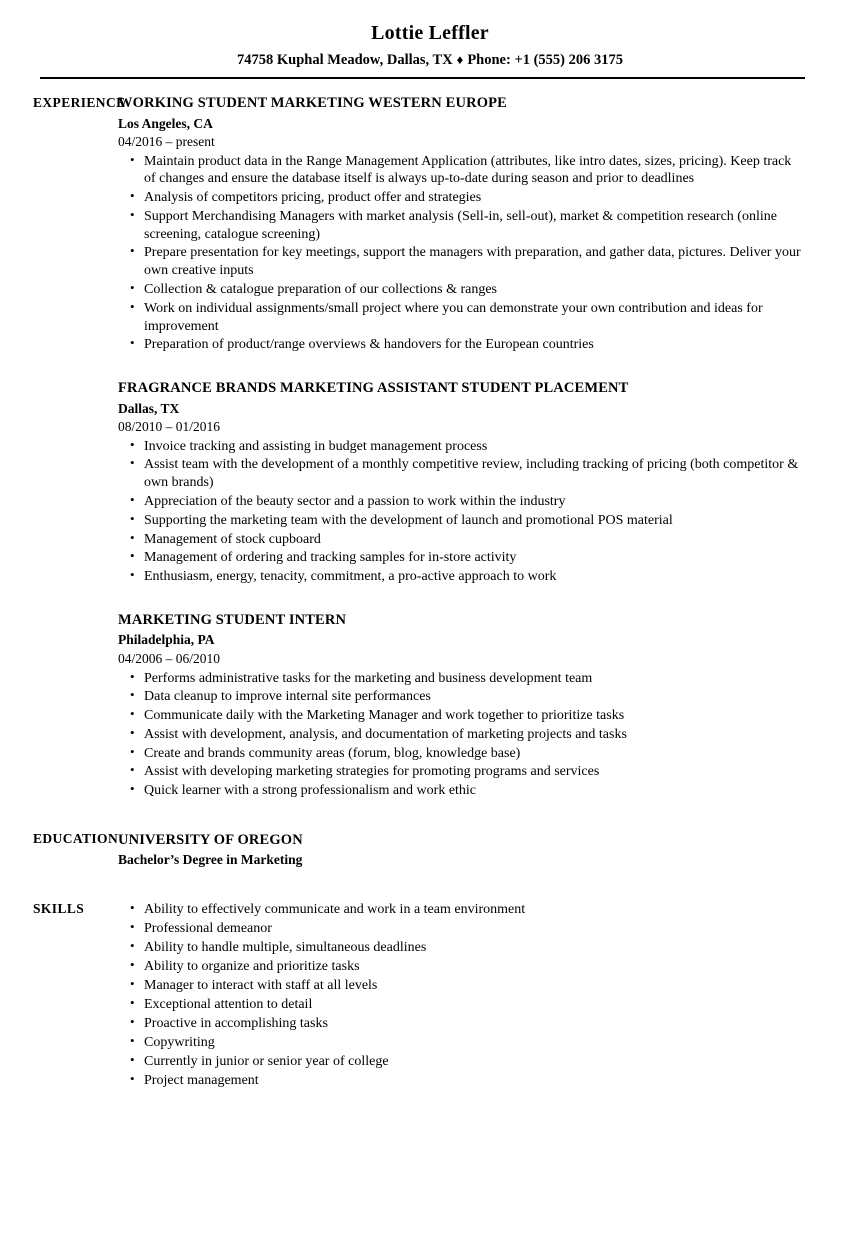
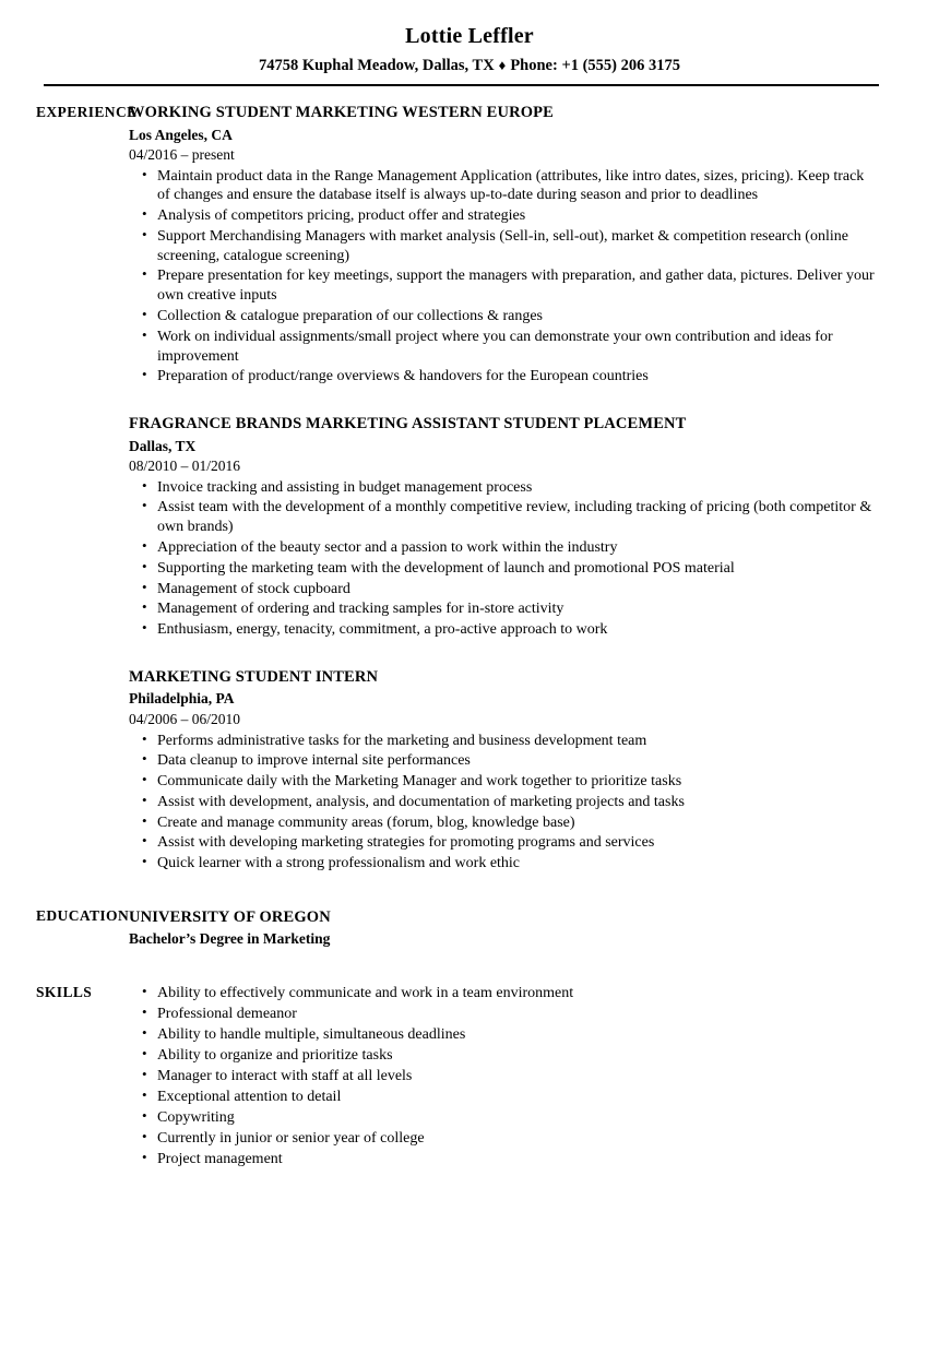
  Lottie Leffler
  74758 Kuphal Meadow, Dallas, TX ♦ Phone: +1 (555) 206 3175
  EXPERIENCE
  WORKING STUDENT MARKETING WESTERN EUROPE
  Los Angeles, CA
  04/2016 – present
  Maintain product data in the Range Management Application (attributes, like intro dates, sizes, pricing). Keep track of changes and ensure the database itself is always up-to-date during season and prior to deadlines
  Analysis of competitors pricing, product offer and strategies
  Support Merchandising Managers with market analysis (Sell-in, sell-out), market & competition research (online screening, catalogue screening)
  Prepare presentation for key meetings, support the managers with preparation, and gather data, pictures. Deliver your own creative inputs
  Collection & catalogue preparation of our collections & ranges
  Work on individual assignments/small project where you can demonstrate your own contribution and ideas for improvement
  Preparation of product/range overviews & handovers for the European countries
  FRAGRANCE BRANDS MARKETING ASSISTANT STUDENT PLACEMENT
  Dallas, TX
  08/2010 – 01/2016
  Invoice tracking and assisting in budget management process
  Assist team with the development of a monthly competitive review, including tracking of pricing (both competitor & own brands)
  Appreciation of the beauty sector and a passion to work within the industry
  Supporting the marketing team with the development of launch and promotional POS material
  Management of stock cupboard
  Management of ordering and tracking samples for in-store activity
  Enthusiasm, energy, tenacity, commitment, a pro-active approach to work
  MARKETING STUDENT INTERN
  Philadelphia, PA
  04/2006 – 06/2010
  Performs administrative tasks for the marketing and business development team
  Data cleanup to improve internal site performances
  Communicate daily with the Marketing Manager and work together to prioritize tasks
  Assist with development, analysis, and documentation of marketing projects and tasks
- Create and brands community areas (forum, blog, knowledge base)
+ Create and manage community areas (forum, blog, knowledge base)
  Assist with developing marketing strategies for promoting programs and services
  Quick learner with a strong professionalism and work ethic
  EDUCATION
  UNIVERSITY OF OREGON
  Bachelor’s Degree in Marketing
  SKILLS
  Ability to effectively communicate and work in a team environment
  Professional demeanor
  Ability to handle multiple, simultaneous deadlines
  Ability to organize and prioritize tasks
  Manager to interact with staff at all levels
  Exceptional attention to detail
- Proactive in accomplishing tasks
  Copywriting
  Currently in junior or senior year of college
  Project management
